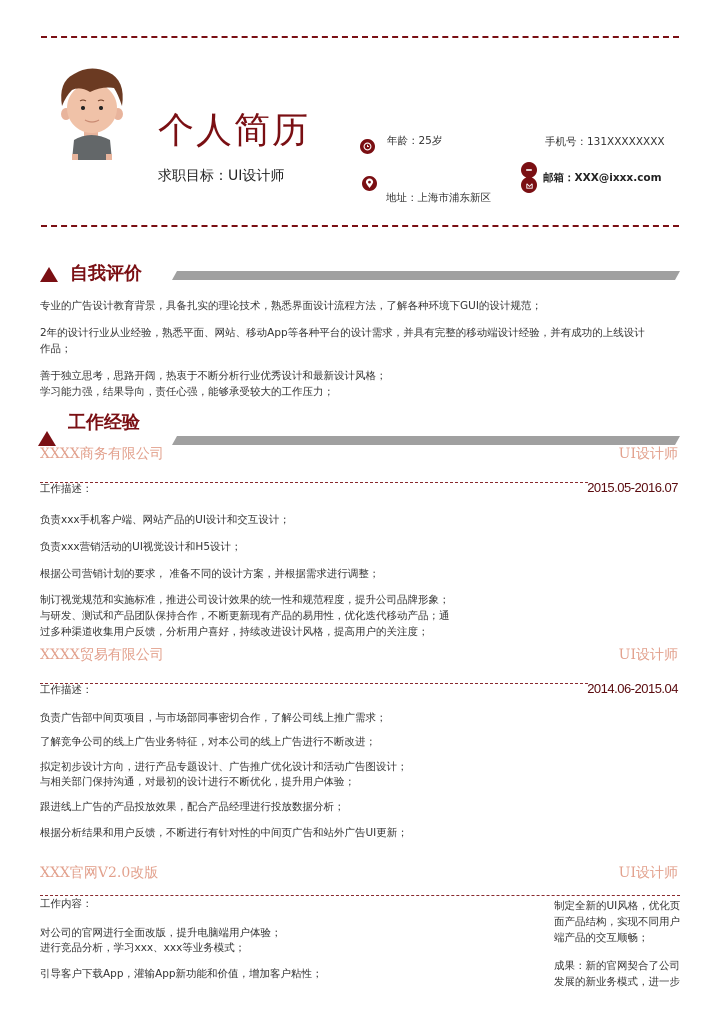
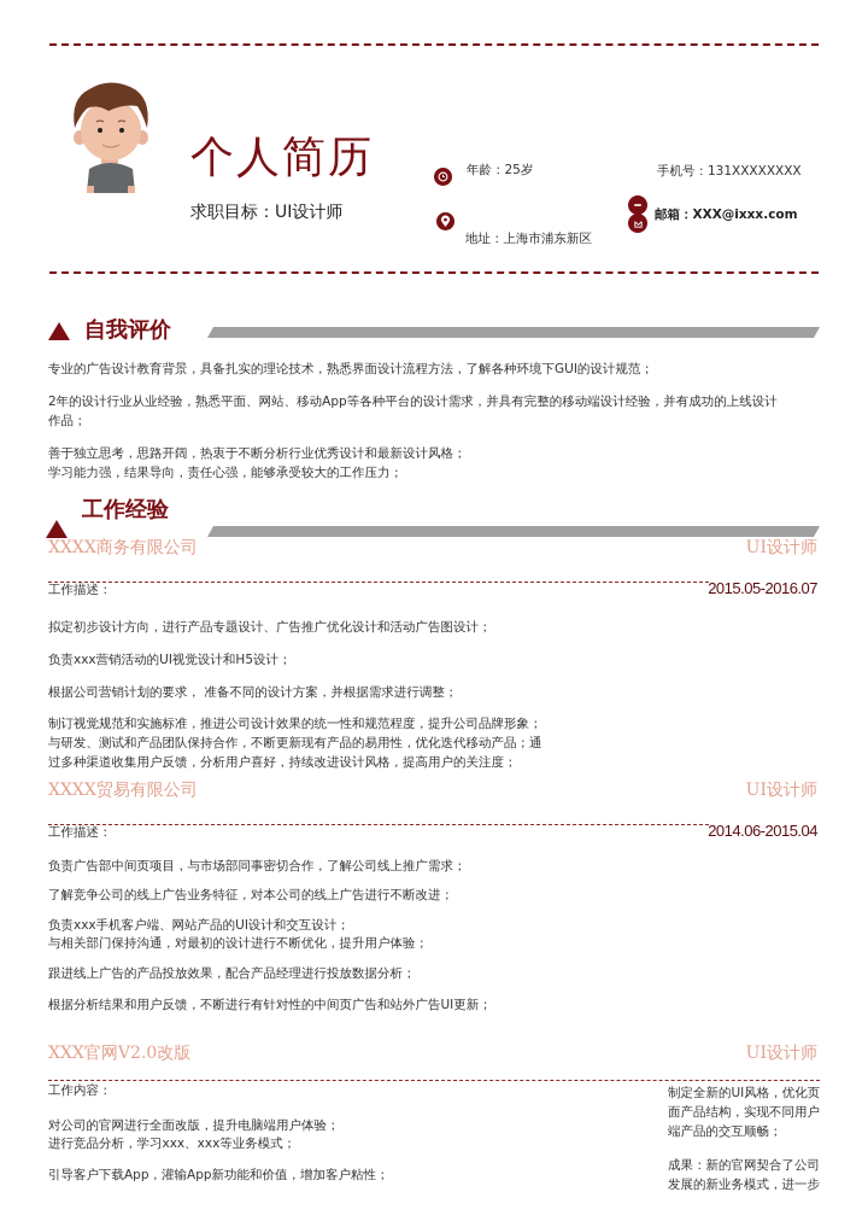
  个人简历
  求职目标：UI设计师
  年龄：25岁
  手机号：131XXXXXXXX
  地址：上海市浦东新区
  邮箱：XXX@ixxx.com
  自我评价
  专业的广告设计教育背景，具备扎实的理论技术，熟悉界面设计流程方法，了解各种环境下GUI的设计规范；
  2年的设计行业从业经验，熟悉平面、网站、移动App等各种平台的设计需求，并具有完整的移动端设计经验，并有成功的上线设计
  作品；
  善于独立思考，思路开阔，热衷于不断分析行业优秀设计和最新设计风格；
  学习能力强，结果导向，责任心强，能够承受较大的工作压力；
  工作经验
  XXXX商务有限公司
  UI设计师
  工作描述：
  2015.05-2016.07
- 负责xxx手机客户端、网站产品的UI设计和交互设计；
+ 拟定初步设计方向，进行产品专题设计、广告推广优化设计和活动广告图设计；
  负责xxx营销活动的UI视觉设计和H5设计；
  根据公司营销计划的要求， 准备不同的设计方案，并根据需求进行调整；
  制订视觉规范和实施标准，推进公司设计效果的统一性和规范程度，提升公司品牌形象；
  与研发、测试和产品团队保持合作，不断更新现有产品的易用性，优化迭代移动产品；通
  过多种渠道收集用户反馈，分析用户喜好，持续改进设计风格，提高用户的关注度；
  XXXX贸易有限公司
  UI设计师
  工作描述：
  2014.06-2015.04
  负责广告部中间页项目，与市场部同事密切合作，了解公司线上推广需求；
  了解竞争公司的线上广告业务特征，对本公司的线上广告进行不断改进；
- 拟定初步设计方向，进行产品专题设计、广告推广优化设计和活动广告图设计；
+ 负责xxx手机客户端、网站产品的UI设计和交互设计；
  与相关部门保持沟通，对最初的设计进行不断优化，提升用户体验；
  跟进线上广告的产品投放效果，配合产品经理进行投放数据分析；
  根据分析结果和用户反馈，不断进行有针对性的中间页广告和站外广告UI更新；
  XXX官网V2.0改版
  UI设计师
  工作内容：
  对公司的官网进行全面改版，提升电脑端用户体验；
  进行竞品分析，学习xxx、xxx等业务模式；
  引导客户下载App，灌输App新功能和价值，增加客户粘性；
  制定全新的UI风格，优化页
  面产品结构，实现不同用户
  端产品的交互顺畅；
  成果：新的官网契合了公司
  发展的新业务模式，进一步
